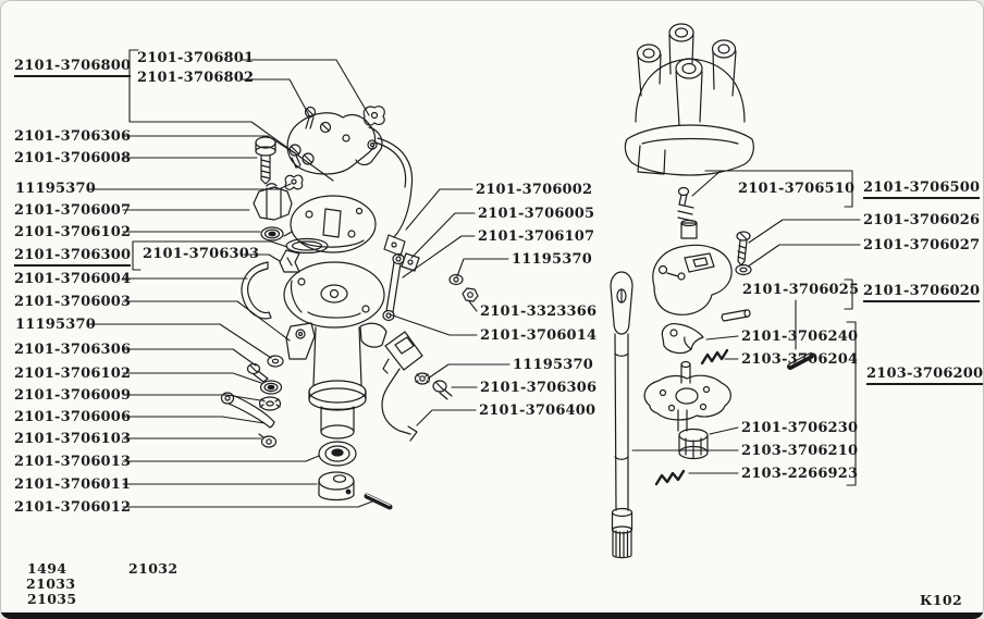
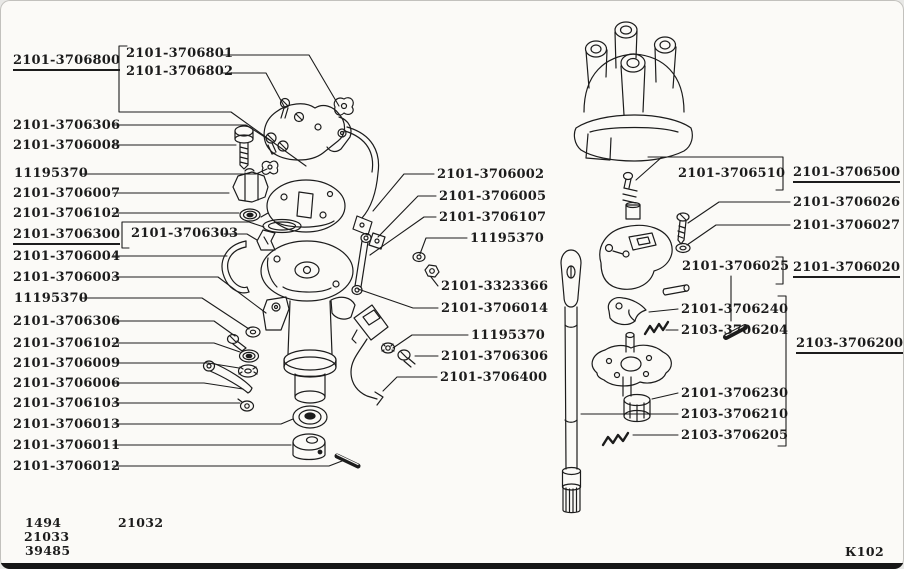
  2101-3706800
  2101-3706801
  2101-3706802
  2101-3706306
  2101-3706008
  11195370
  2101-3706007
  2101-3706102
  2101-3706300
  2101-3706303
  2101-3706004
  2101-3706003
  11195370
  2101-3706306
  2101-3706102
  2101-3706009
  2101-3706006
  2101-3706103
  2101-3706013
  2101-3706011
  2101-3706012
  2101-3706002
  2101-3706005
  2101-3706107
  11195370
  2101-3323366
  2101-3706014
  11195370
  2101-3706306
  2101-3706400
  2101-3706510
  2101-3706500
  2101-3706026
  2101-3706027
  2101-3706025
  2101-3706020
  2101-3706240
  2103-3706204
  2103-3706200
  2101-3706230
  2103-3706210
- 2103-2266923
+ 2103-3706205
  1494
  21033
- 21035
+ 39485
  21032
  К102
